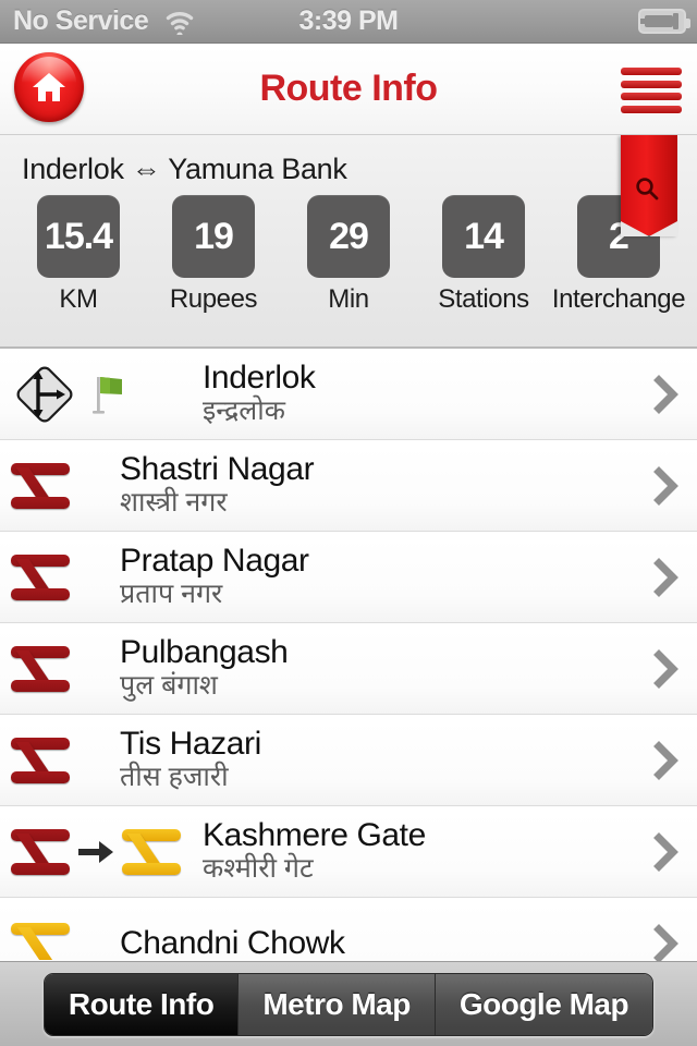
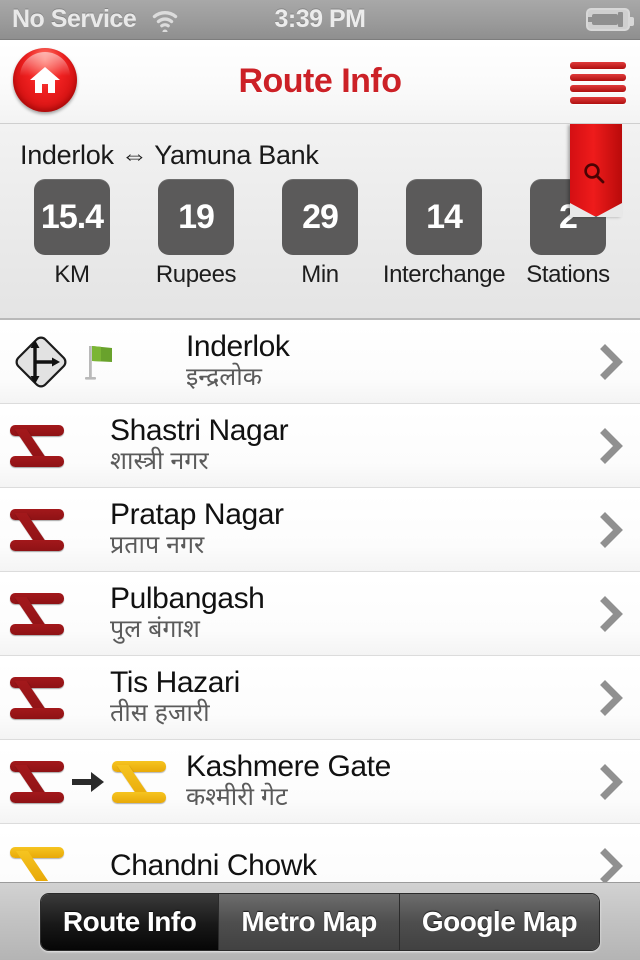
  No Service
  3:39 PM
  Route Info
  Inderlok ⇔ Yamuna Bank
  15.4
  KM
  19
  Rupees
  29
  Min
  14
- Stations
+ Interchange
  2
- Interchange
+ Stations
  Inderlok
  इन्द्रलोक
  Shastri Nagar
  शास्त्री नगर
  Pratap Nagar
  प्रताप नगर
  Pulbangash
  पुल बंगाश
  Tis Hazari
  तीस हजारी
  Kashmere Gate
  कश्मीरी गेट
  Chandni Chowk
  Route Info
  Metro Map
  Google Map
